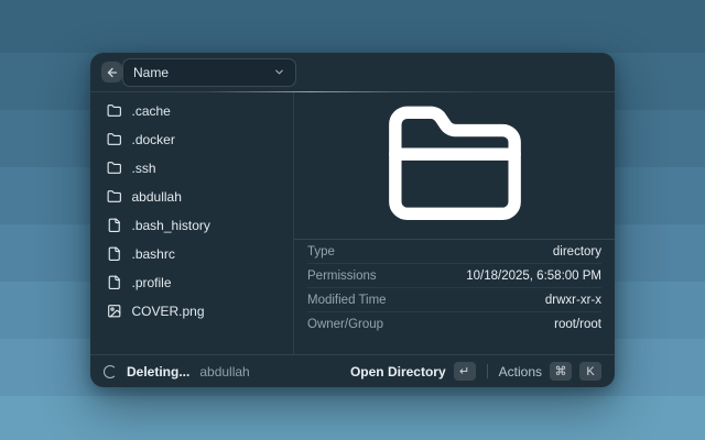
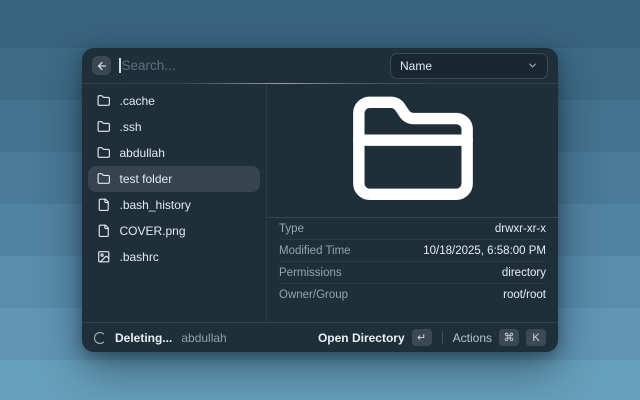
+ Search...
  Name
  .cache
- .docker
  .ssh
  abdullah
+ test folder
  .bash_history
- .bashrc
+ COVER.png
- .profile
- COVER.png
+ .bashrc
  Type
- directory
+ drwxr-xr-x
- Permissions
+ Modified Time
  10/18/2025, 6:58:00 PM
- Modified Time
+ Permissions
- drwxr-xr-x
+ directory
  Owner/Group
  root/root
  Deleting...
  abdullah
  Open Directory
  ↵
  Actions
  ⌘
  K
